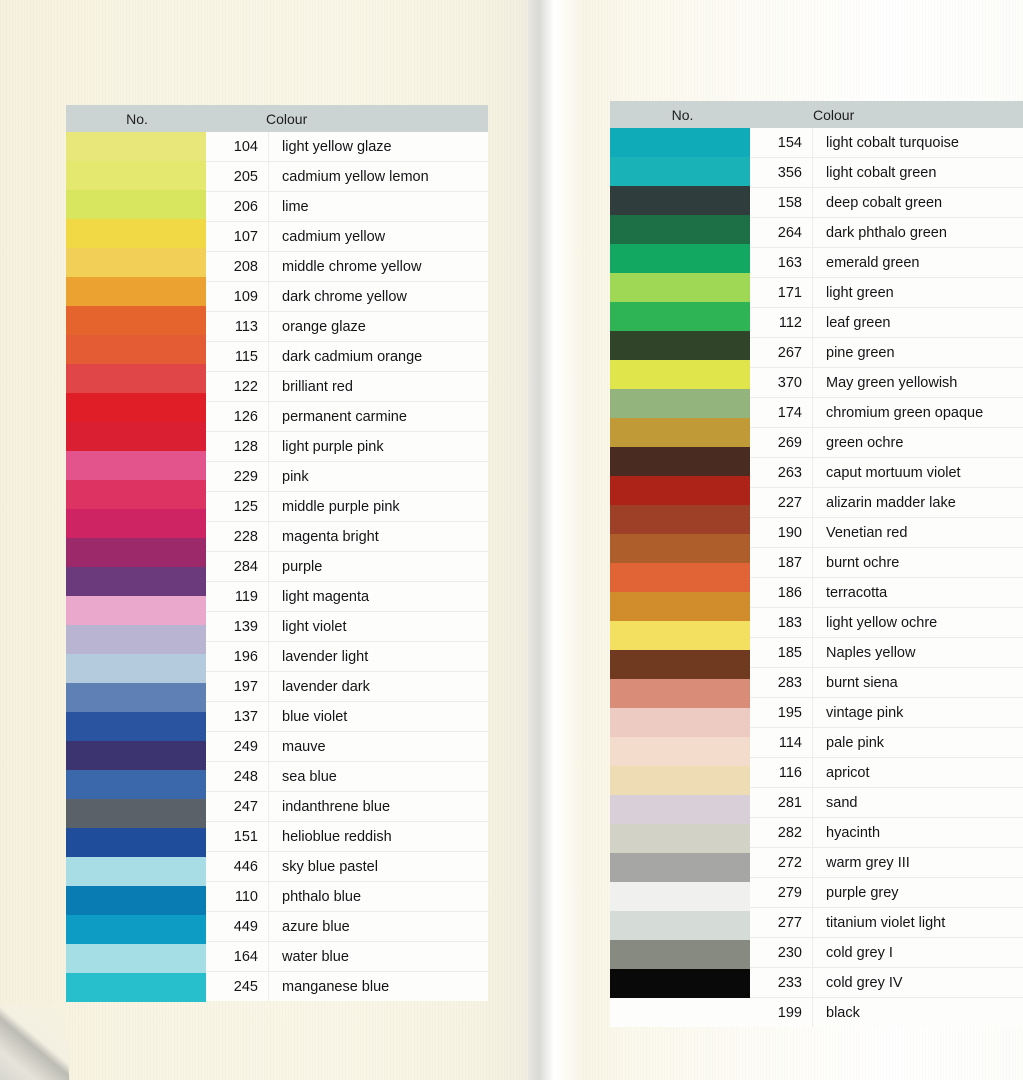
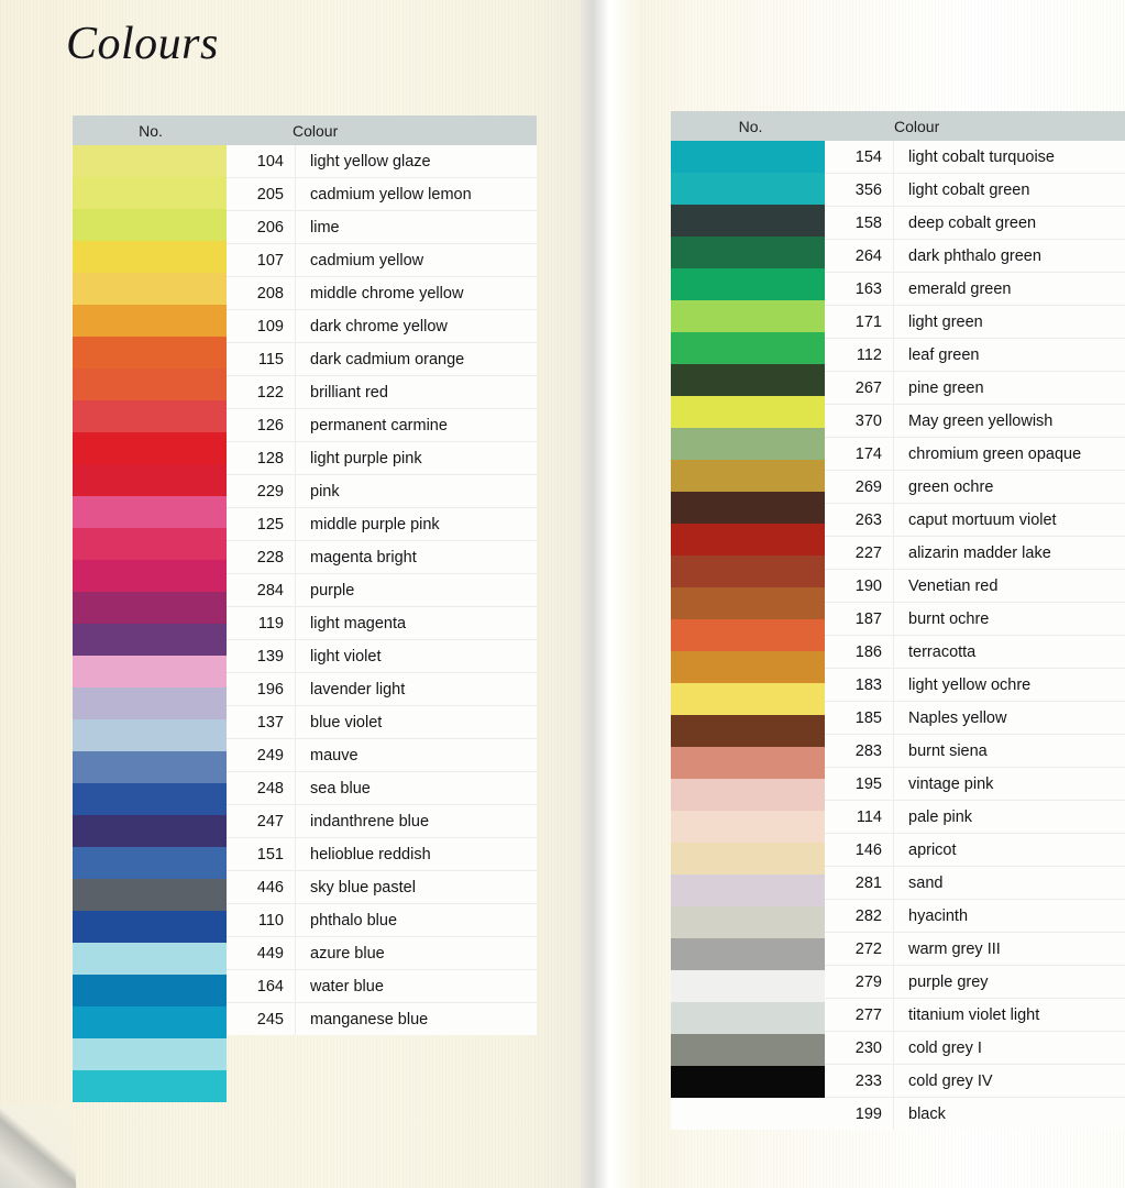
+ Colours
  No.
  Colour
  104
  light yellow glaze
  205
  cadmium yellow lemon
  206
  lime
  107
  cadmium yellow
  208
  middle chrome yellow
  109
  dark chrome yellow
- 113
- orange glaze
  115
  dark cadmium orange
  122
  brilliant red
  126
  permanent carmine
  128
  light purple pink
  229
  pink
  125
  middle purple pink
  228
  magenta bright
  284
  purple
  119
  light magenta
  139
  light violet
  196
  lavender light
- 197
- lavender dark
  137
  blue violet
  249
  mauve
  248
  sea blue
  247
  indanthrene blue
  151
  helioblue reddish
  446
  sky blue pastel
  110
  phthalo blue
  449
  azure blue
  164
  water blue
  245
  manganese blue
  No.
  Colour
  154
  light cobalt turquoise
  356
  light cobalt green
  158
  deep cobalt green
  264
  dark phthalo green
  163
  emerald green
  171
  light green
  112
  leaf green
  267
  pine green
  370
  May green yellowish
  174
  chromium green opaque
  269
  green ochre
  263
  caput mortuum violet
  227
  alizarin madder lake
  190
  Venetian red
  187
  burnt ochre
  186
  terracotta
  183
  light yellow ochre
  185
  Naples yellow
  283
  burnt siena
  195
  vintage pink
  114
  pale pink
- 116
+ 146
  apricot
  281
  sand
  282
  hyacinth
  272
  warm grey III
  279
  purple grey
  277
  titanium violet light
  230
  cold grey I
  233
  cold grey IV
  199
  black
